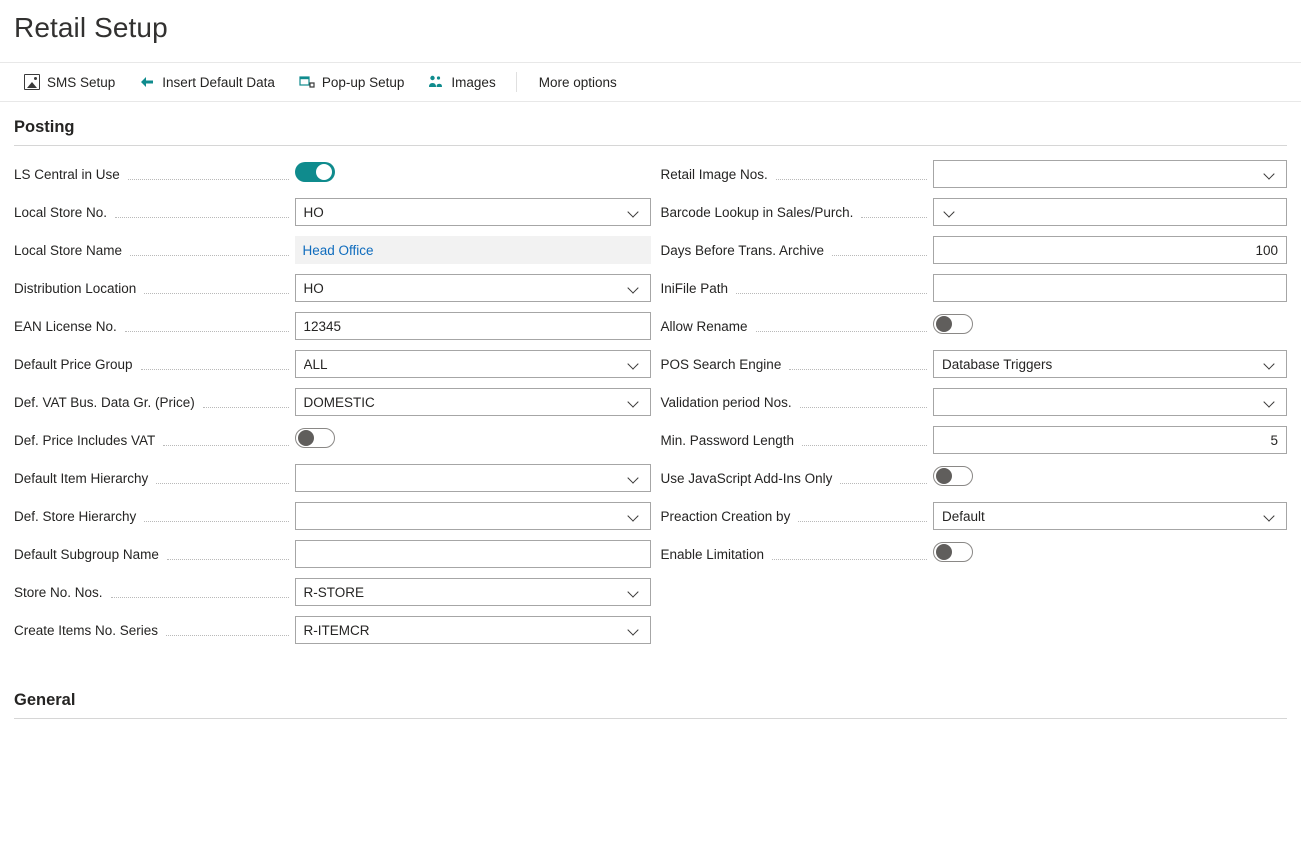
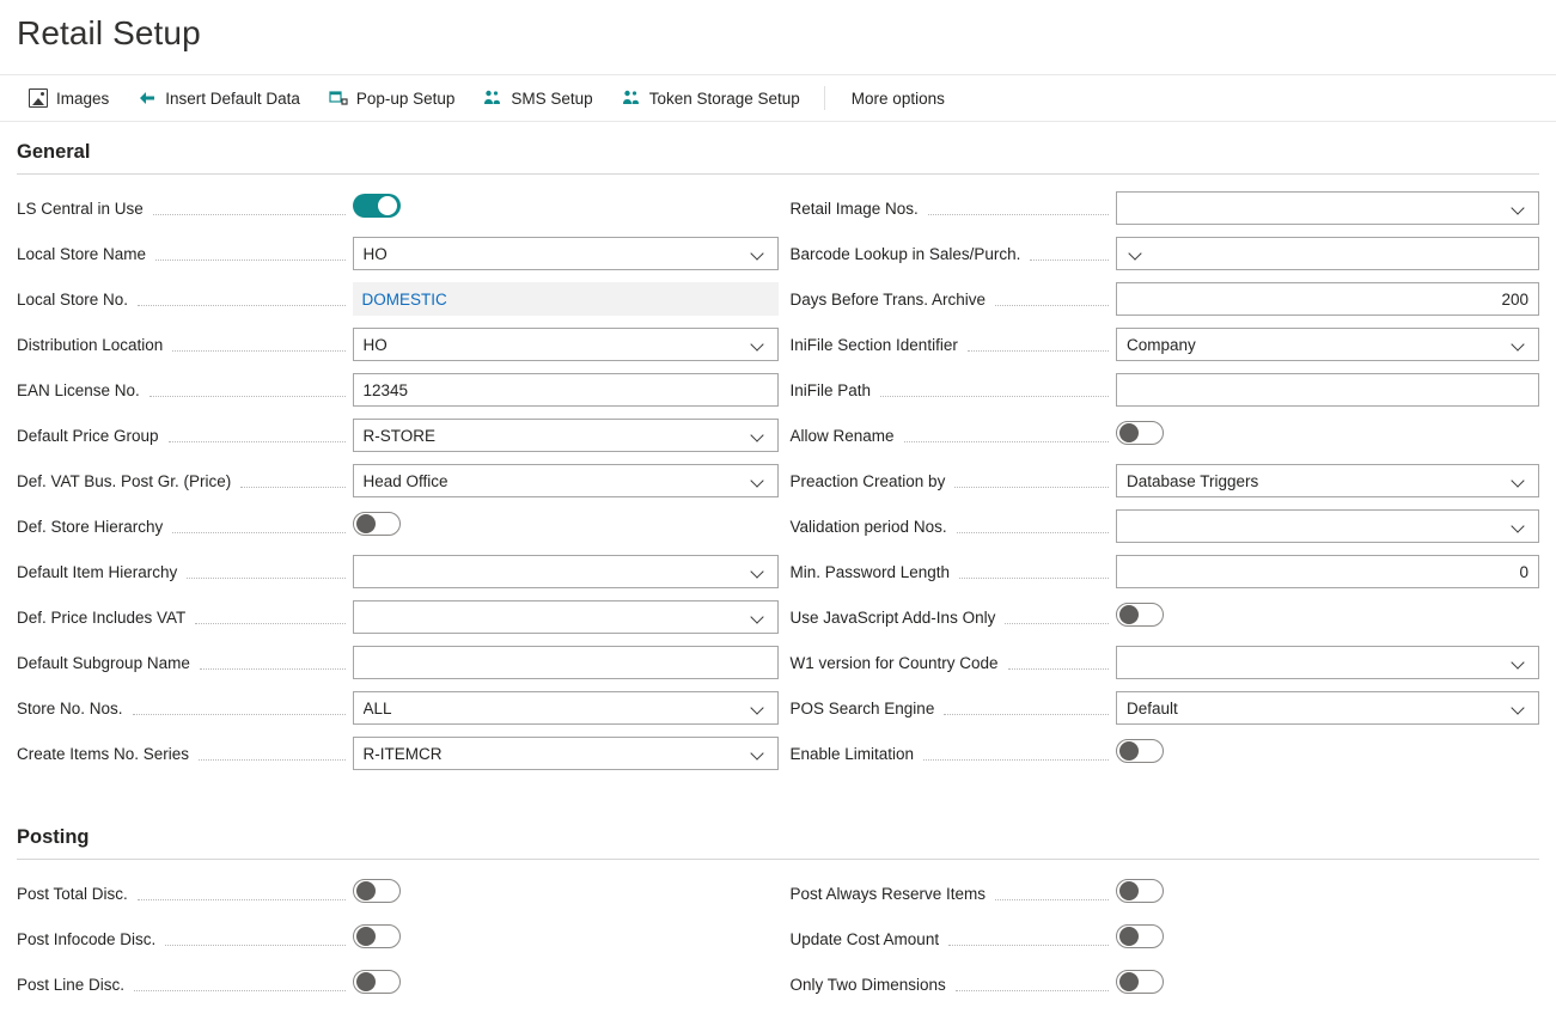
  Retail Setup
- SMS Setup
+ Images
  Insert Default Data
  Pop-up Setup
- Images
+ SMS Setup
+ Token Storage Setup
  More options
- Posting
+ General
  LS Central in Use
- Local Store No.
+ Local Store Name
  HO
- Local Store Name
+ Local Store No.
- Head Office
+ DOMESTIC
  Distribution Location
  HO
  EAN License No.
  12345
  Default Price Group
- ALL
+ R-STORE
- Def. VAT Bus. Data Gr. (Price)
+ Def. VAT Bus. Post Gr. (Price)
- DOMESTIC
+ Head Office
- Def. Price Includes VAT
+ Def. Store Hierarchy
  Default Item Hierarchy
- Def. Store Hierarchy
+ Def. Price Includes VAT
  Default Subgroup Name
  Store No. Nos.
- R-STORE
+ ALL
  Create Items No. Series
  R-ITEMCR
  Retail Image Nos.
  Barcode Lookup in Sales/Purch.
  Days Before Trans. Archive
- 100
+ 200
+ IniFile Section Identifier
+ Company
  IniFile Path
  Allow Rename
- POS Search Engine
+ Preaction Creation by
  Database Triggers
  Validation period Nos.
  Min. Password Length
- 5
+ 0
  Use JavaScript Add-Ins Only
+ W1 version for Country Code
- Preaction Creation by
+ POS Search Engine
  Default
  Enable Limitation
- General
+ Posting
+ Post Total Disc.
+ Post Infocode Disc.
+ Post Line Disc.
+ Post Always Reserve Items
+ Update Cost Amount
+ Only Two Dimensions
